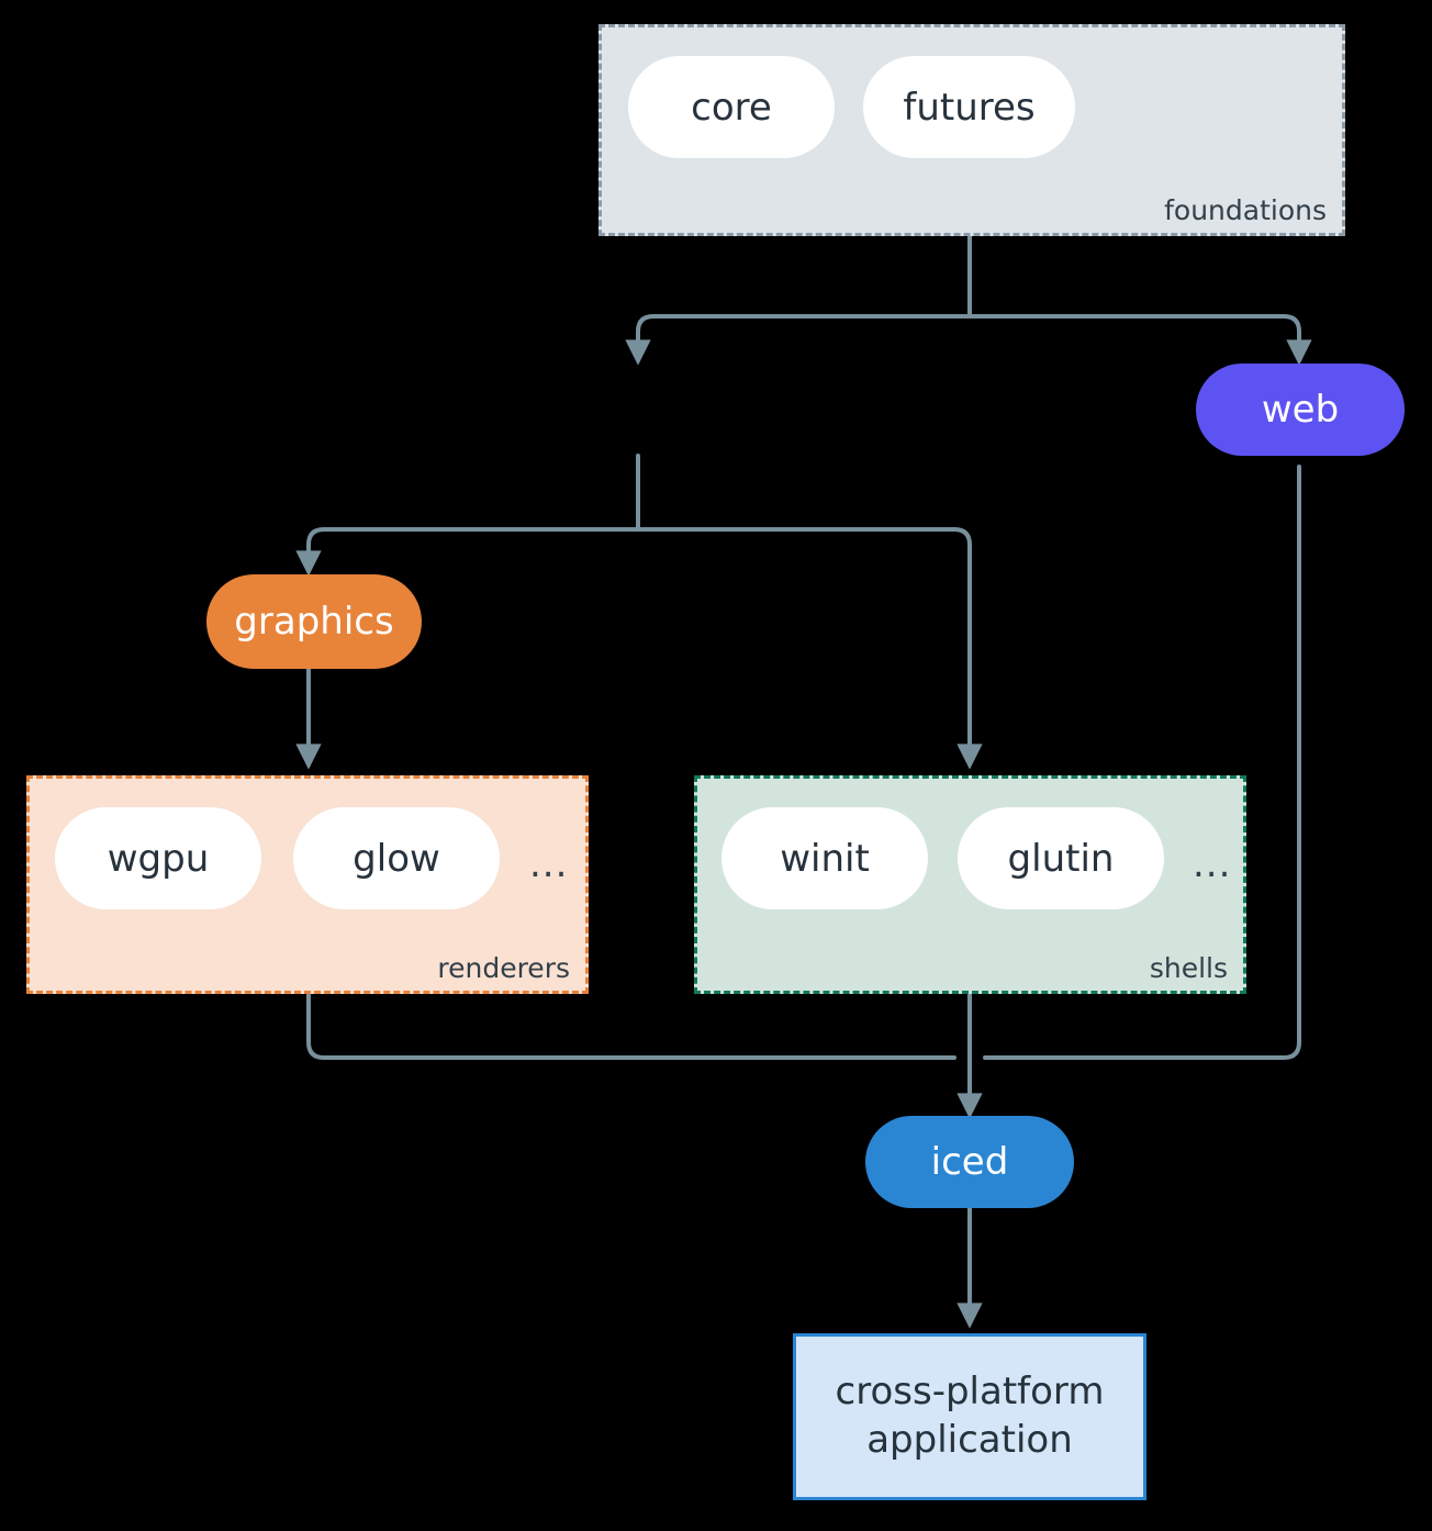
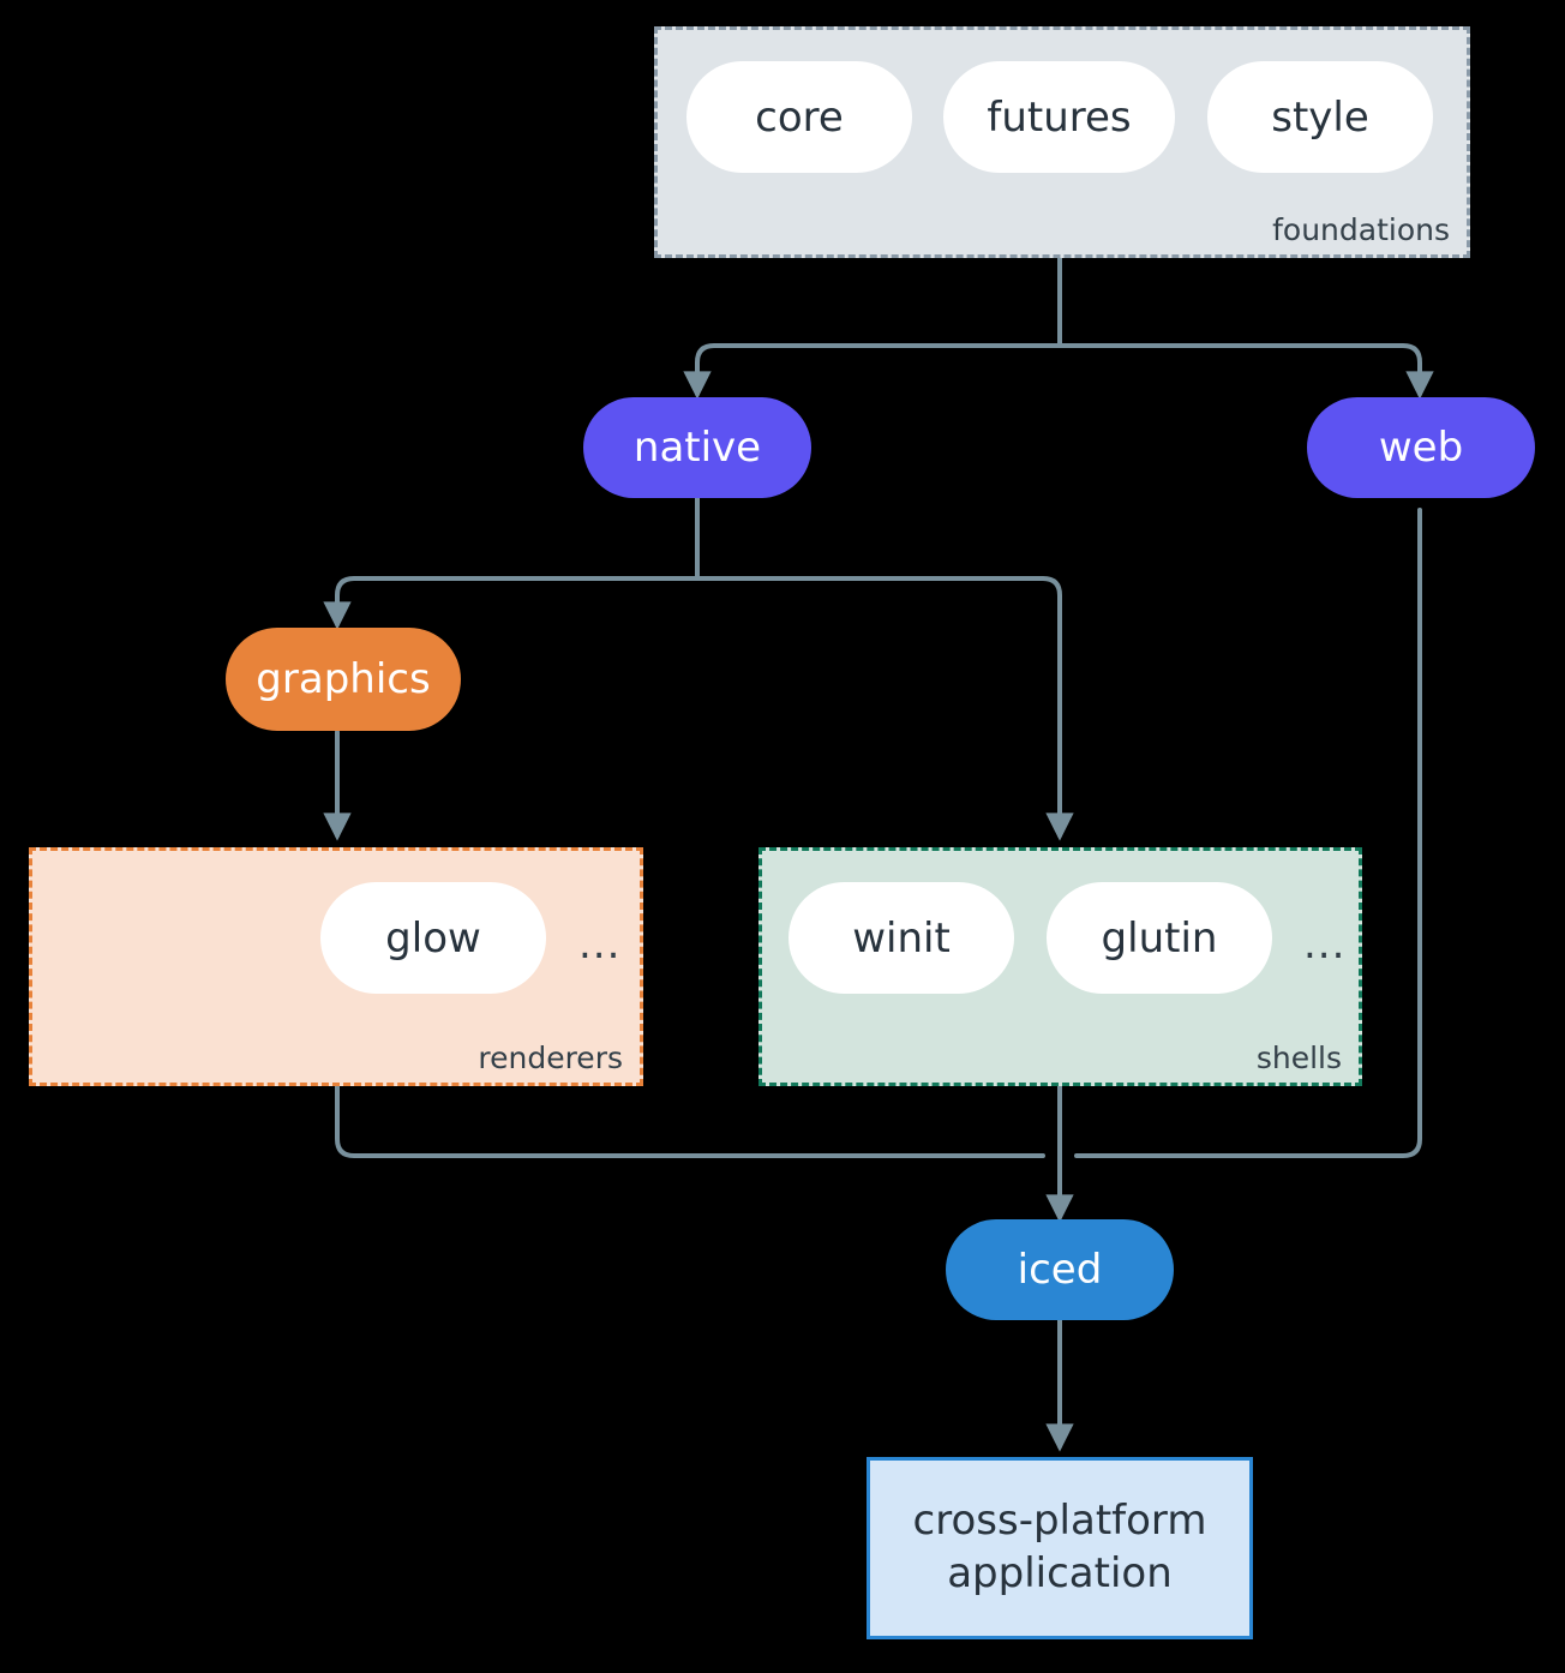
  foundations
  core
  futures
+ style
+ native
  web
  graphics
  renderers
- wgpu
  glow
  ...
  shells
  winit
  glutin
  ...
  iced
  cross-platform
  application
